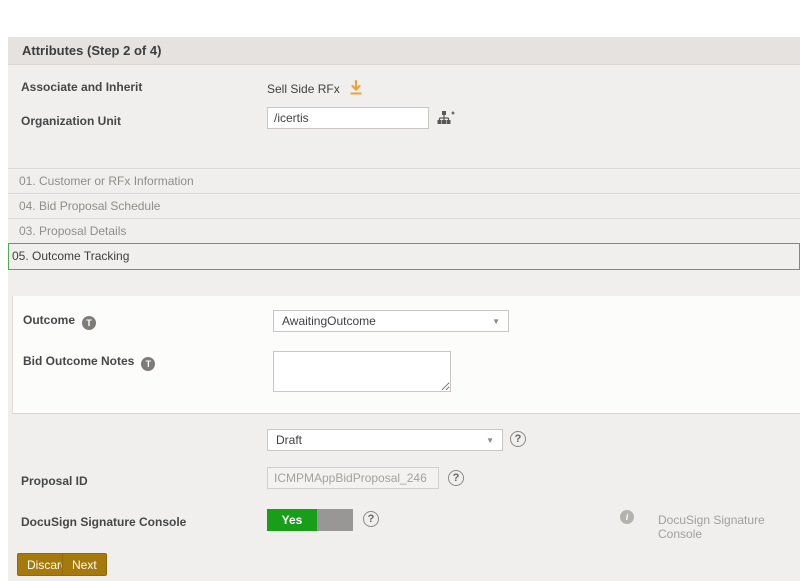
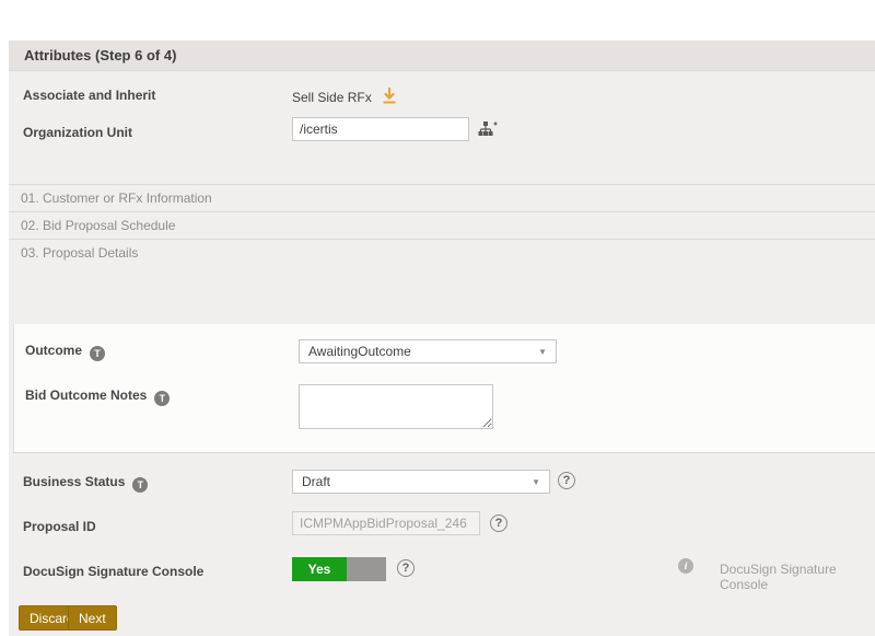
- Attributes (Step 2 of 4)
+ Attributes (Step 6 of 4)
  Associate and Inherit
  Sell Side RFx
  Organization Unit
  /icertis
  01. Customer or RFx Information
- 04. Bid Proposal Schedule
+ 02. Bid Proposal Schedule
  03. Proposal Details
- 05. Outcome Tracking
  Outcome T
  AwaitingOutcome
  ▼
  Bid Outcome Notes T
+ Business Status T
  Draft
  ▼
  ?
  Proposal ID
  ICMPMAppBidProposal_246
  ?
  DocuSign Signature Console
  Yes
  ?
  i
  DocuSign Signature Console
  Discar
  Next
